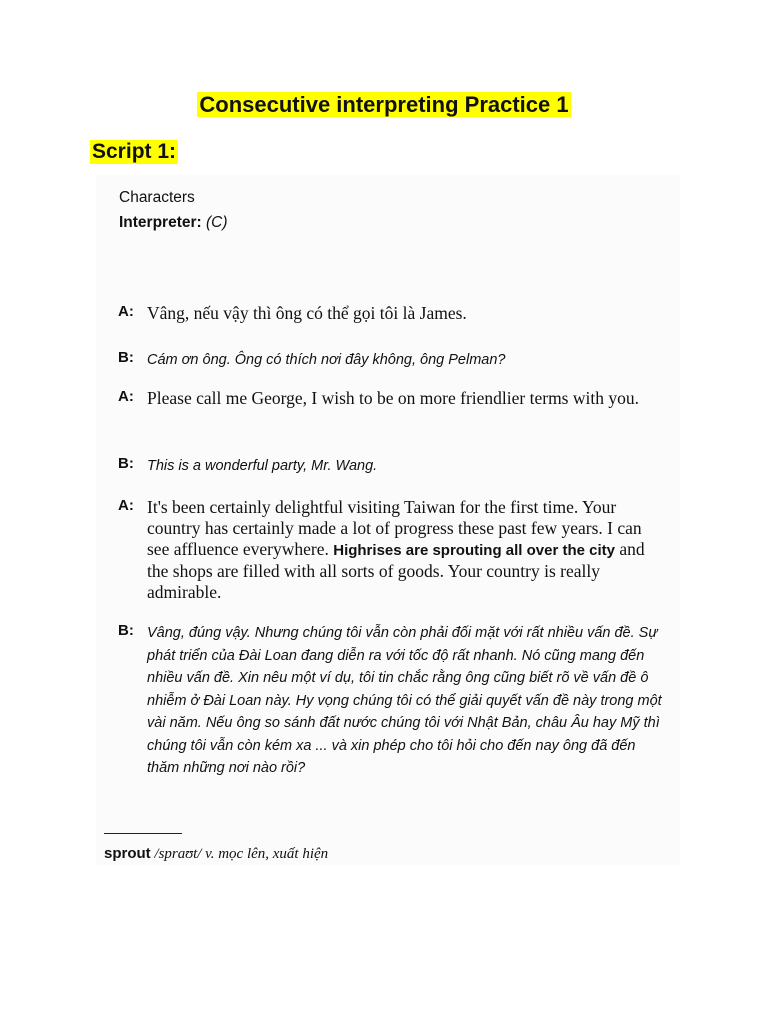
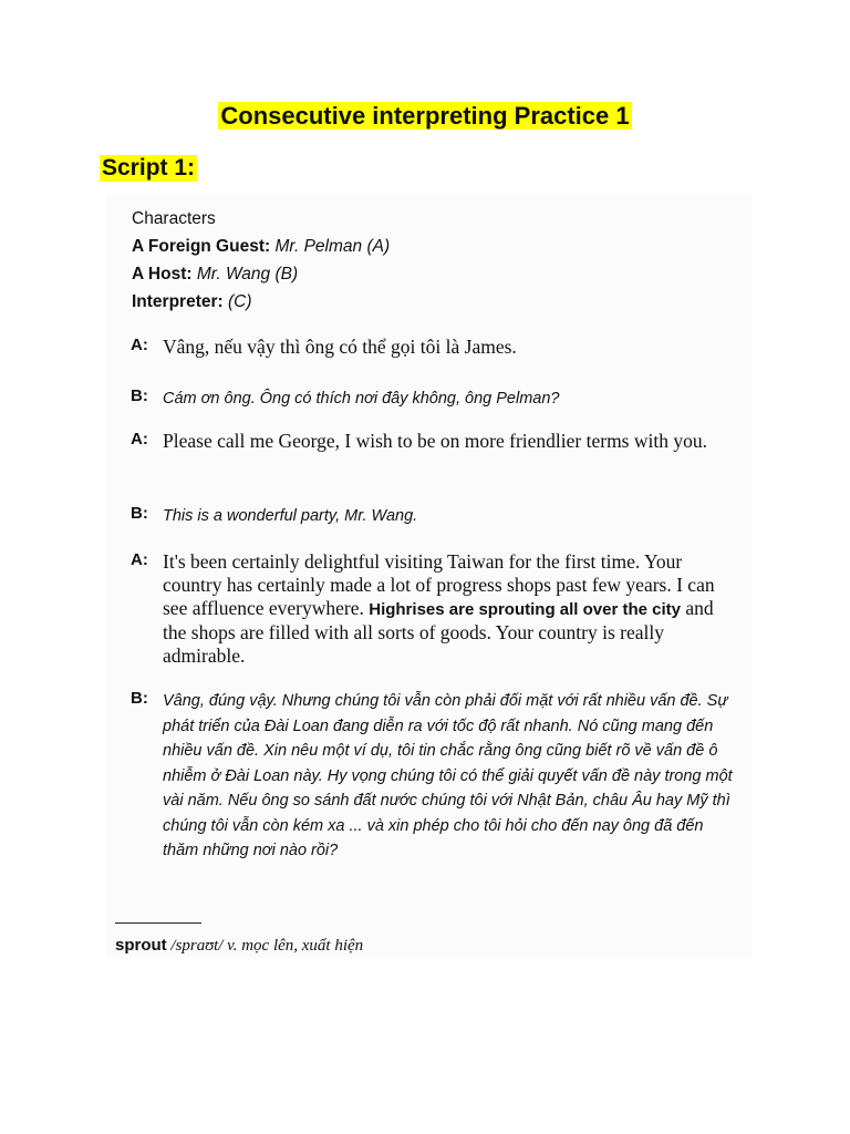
  Consecutive interpreting Practice 1
  Script 1:
  Characters
+ A Foreign Guest: Mr. Pelman (A)
+ A Host: Mr. Wang (B)
  Interpreter: (C)
  A:
  Vâng, nếu vậy thì ông có thể gọi tôi là James.
  B:
  Cám ơn ông. Ông có thích nơi đây không, ông Pelman?
  A:
  Please call me George, I wish to be on more friendlier terms with you.
  B:
  This is a wonderful party, Mr. Wang.
  A:
- It's been certainly delightful visiting Taiwan for the first time. Your country has certainly made a lot of progress these past few years. I can see affluence everywhere. Highrises are sprouting all over the city and the shops are filled with all sorts of goods. Your country is really admirable.
+ It's been certainly delightful visiting Taiwan for the first time. Your country has certainly made a lot of progress shops past few years. I can see affluence everywhere. Highrises are sprouting all over the city and the shops are filled with all sorts of goods. Your country is really admirable.
  B:
  Vâng, đúng vậy. Nhưng chúng tôi vẫn còn phải đối mặt với rất nhiều vấn đề. Sự phát triển của Đài Loan đang diễn ra với tốc độ rất nhanh. Nó cũng mang đến nhiều vấn đề. Xin nêu một ví dụ, tôi tin chắc rằng ông cũng biết rõ về vấn đề ô nhiễm ở Đài Loan này. Hy vọng chúng tôi có thể giải quyết vấn đề này trong một vài năm. Nếu ông so sánh đất nước chúng tôi với Nhật Bản, châu Âu hay Mỹ thì chúng tôi vẫn còn kém xa ... và xin phép cho tôi hỏi cho đến nay ông đã đến thăm những nơi nào rồi?
  sprout /spraʊt/ v. mọc lên, xuất hiện
